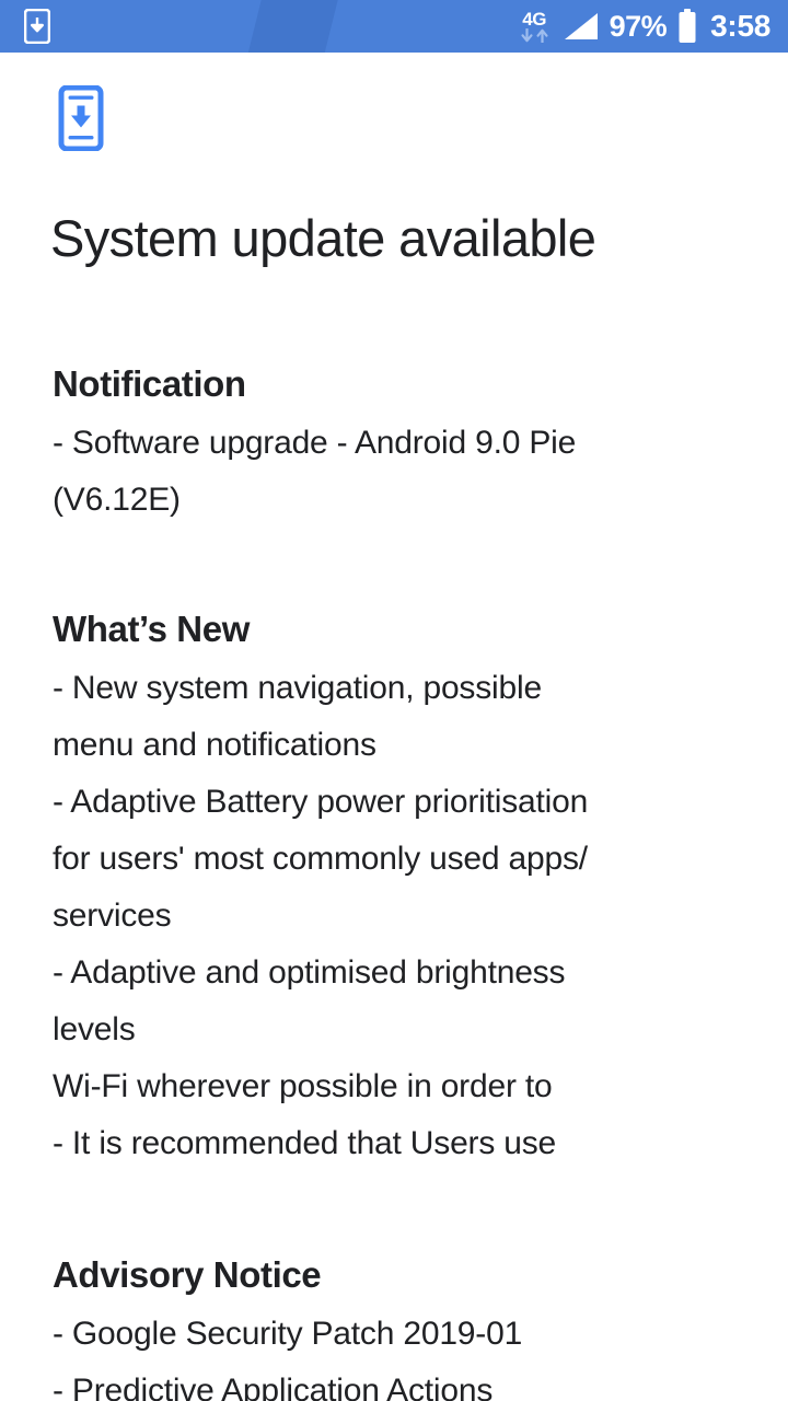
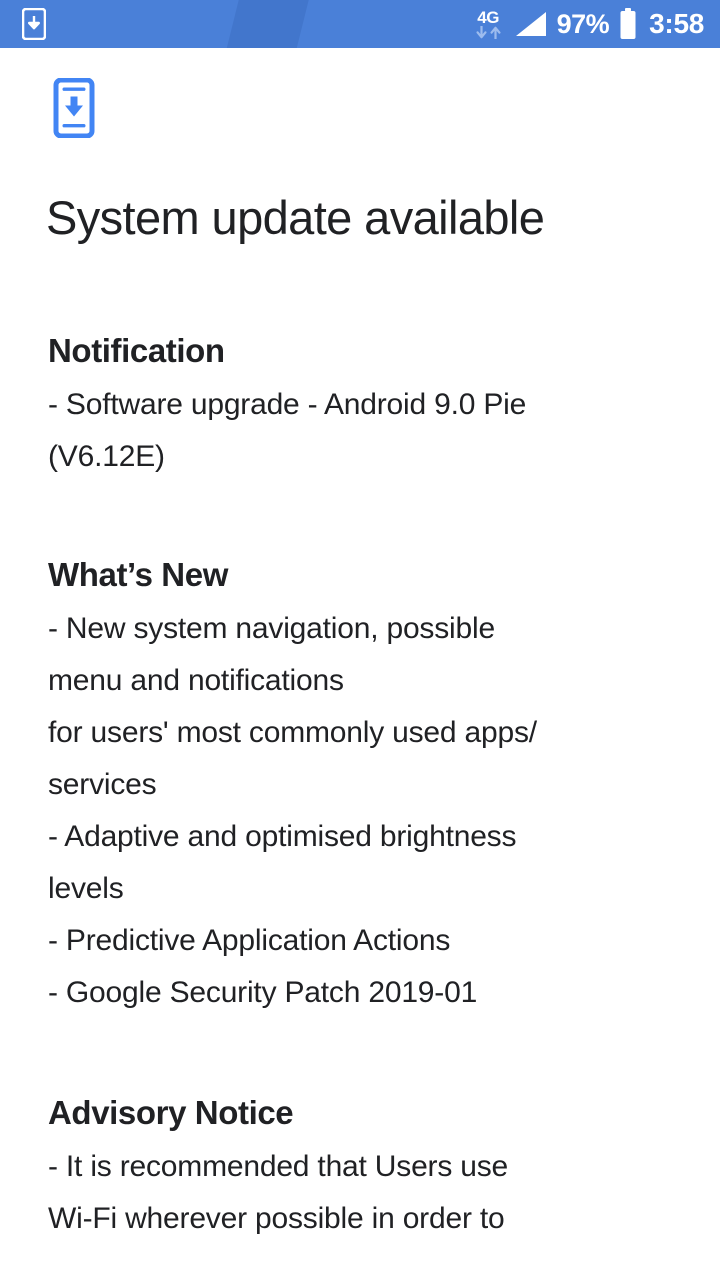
  4G
  97%
  3:58
  System update available
  Notification
  - Software upgrade - Android 9.0 Pie
  (V6.12E)
  What’s New
  - New system navigation, possible
  menu and notifications
- - Adaptive Battery power prioritisation
  for users' most commonly used apps/
  services
  - Adaptive and optimised brightness
  levels
- Wi-Fi wherever possible in order to
+ - Predictive Application Actions
- - It is recommended that Users use
+ - Google Security Patch 2019-01
  Advisory Notice
- - Google Security Patch 2019-01
+ - It is recommended that Users use
- - Predictive Application Actions
+ Wi-Fi wherever possible in order to
